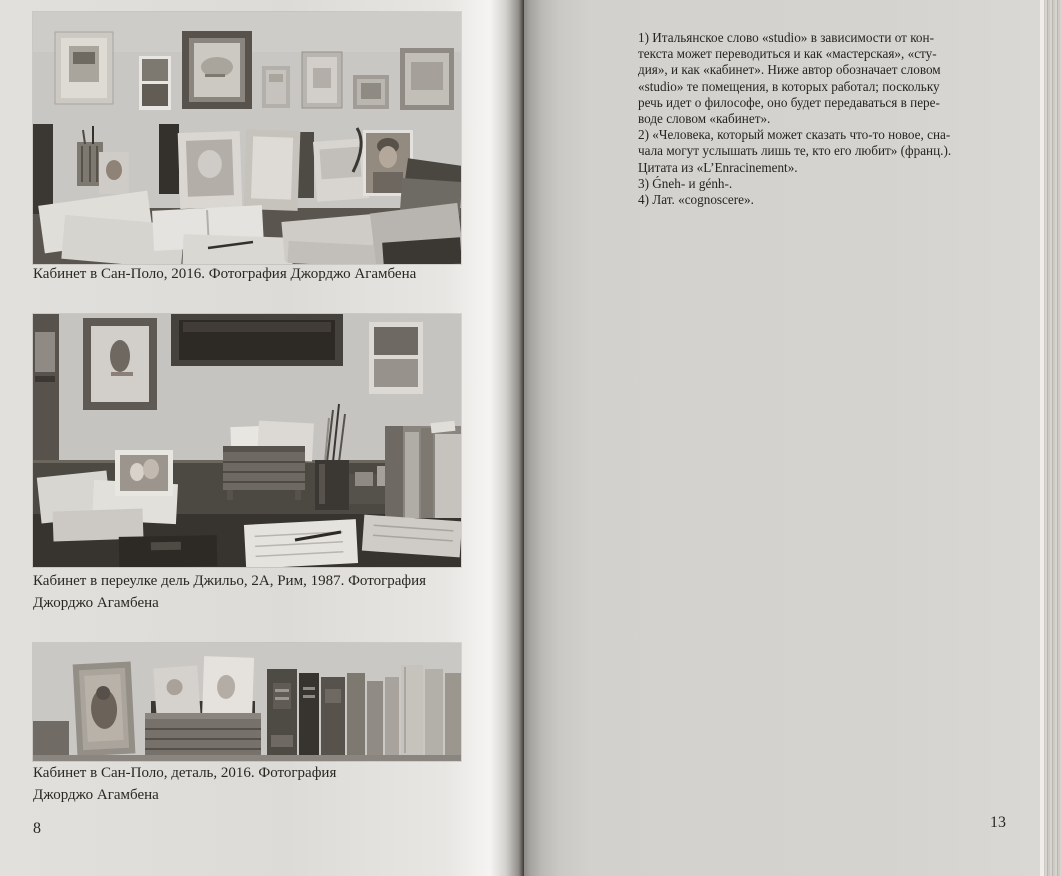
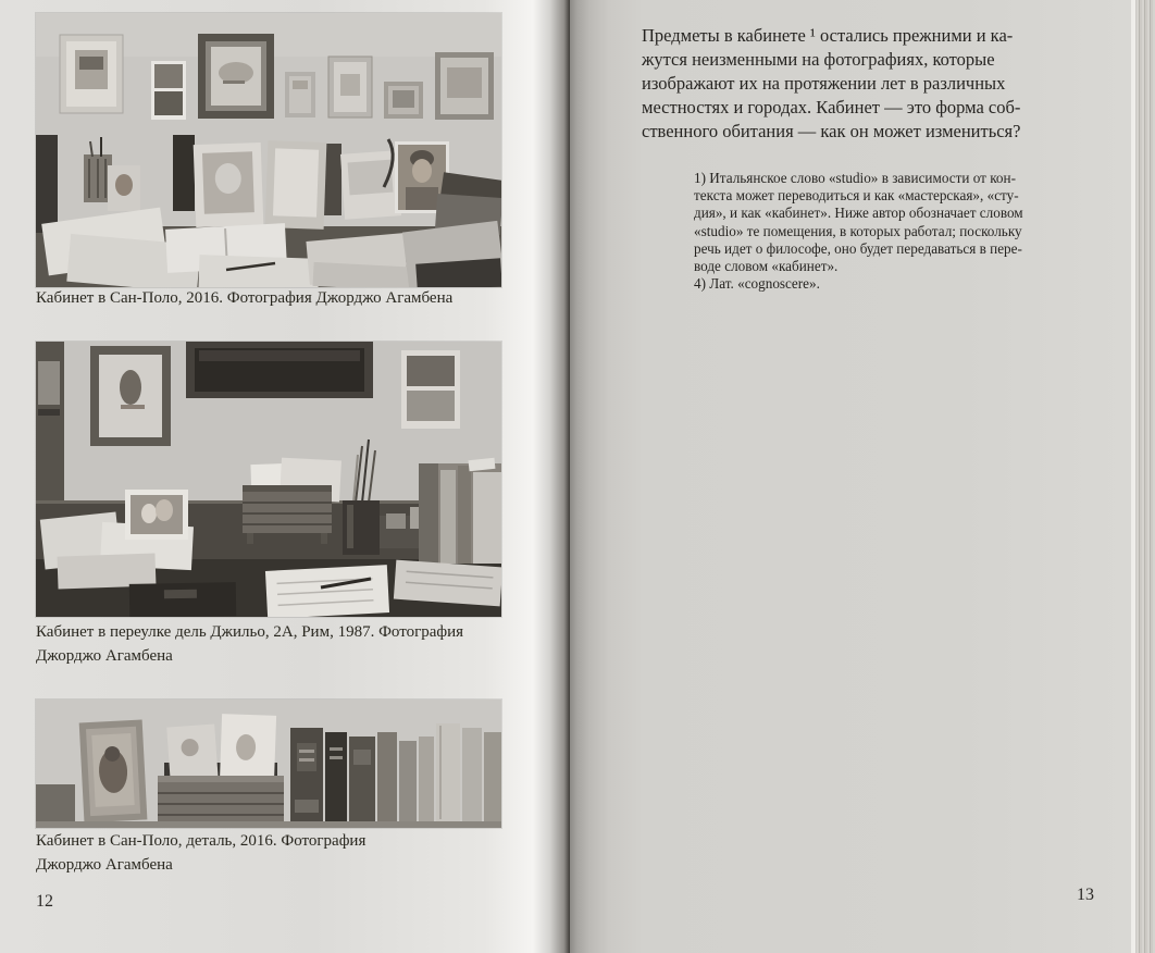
  Кабинет в Сан-Поло, 2016. Фотография Джорджо Агамбена
  Кабинет в переулке дель Джильо, 2А, Рим, 1987. Фотография
  Джорджо Агамбена
  Кабинет в Сан-Поло, деталь, 2016. Фотография
  Джорджо Агамбена
- 8
+ 12
+ Предметы в кабинете ¹ остались прежними и ка-
+ жутся неизменными на фотографиях, которые
+ изображают их на протяжении лет в различных
+ местностях и городах. Кабинет — это форма соб-
+ ственного обитания — как он может измениться?
  1) Итальянское слово «studio» в зависимости от кон-
  текста может переводиться и как «мастерская», «сту-
  дия», и как «кабинет». Ниже автор обозначает словом
  «studio» те помещения, в которых работал; поскольку
  речь идет о философе, оно будет передаваться в пере-
  воде словом «кабинет».
- 2) «Человека, который может сказать что-то новое, сна-
- чала могут услышать лишь те, кто его любит» (франц.).
- Цитата из «L’Enracinement».
- 3) Ǵneh- и génh-.
  4) Лат. «cognoscere».
  13
